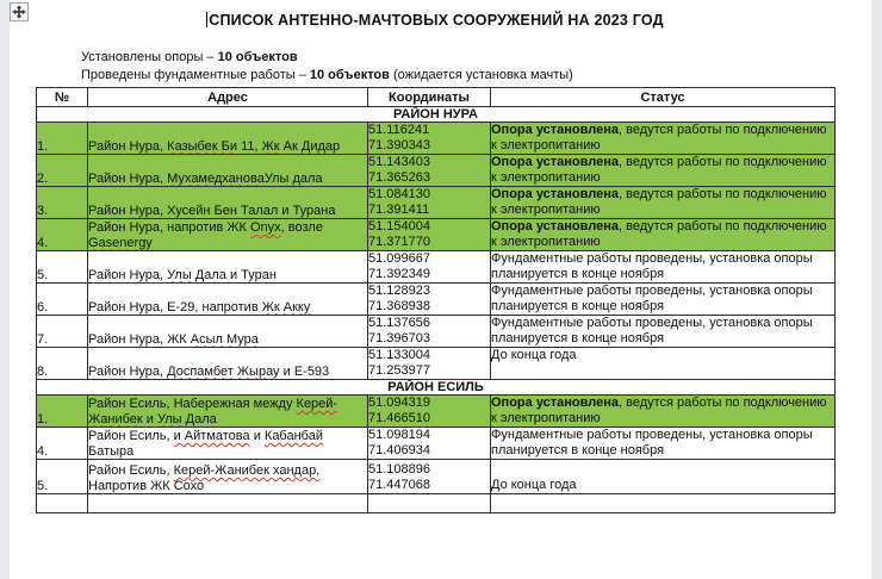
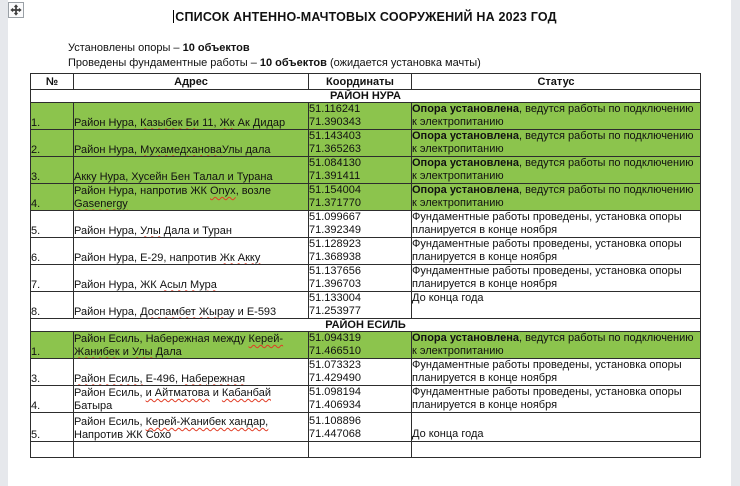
  СПИСОК АНТЕННО-МАЧТОВЫХ СООРУЖЕНИЙ НА 2023 ГОД
  Установлены опоры – 10 объектов
  Проведены фундаментные работы – 10 объектов (ожидается установка мачты)
  №	Адрес	Координаты	Статус
  РАЙОН НУРА
  1.	Район Нура, Казыбек Би 11, Жк Ак Дидар	51.11624171.390343	Опора установлена, ведутся работы по подключению к электропитанию
  2.	Район Нура, МухамедхановаУлы дала	51.14340371.365263	Опора установлена, ведутся работы по подключению к электропитанию
- 3.	Район Нура, Хусейн Бен Талал и Турана	51.08413071.391411	Опора установлена, ведутся работы по подключению к электропитанию
+ 3.	Акку Нура, Хусейн Бен Талал и Турана	51.08413071.391411	Опора установлена, ведутся работы по подключению к электропитанию
  4.	Район Нура, напротив ЖК Onyx, возле Gasenergy	51.15400471.371770	Опора установлена, ведутся работы по подключению к электропитанию
  5.	Район Нура, Улы Дала и Туран	51.09966771.392349	Фундаментные работы проведены, установка опоры планируется в конце ноября
  6.	Район Нура, Е-29, напротив Жк Акку	51.12892371.368938	Фундаментные работы проведены, установка опоры планируется в конце ноября
  7.	Район Нура, ЖК Асыл Мура	51.13765671.396703	Фундаментные работы проведены, установка опоры планируется в конце ноября
  8.	Район Нура, Доспамбет Жырау и Е-593	51.13300471.253977	До конца года
  РАЙОН ЕСИЛЬ
  1.	Район Есиль, Набережная между Керей-Жанибек и Улы Дала	51.09431971.466510	Опора установлена, ведутся работы по подключению к электропитанию
+ 3.	Район Есиль, Е-496, Набережная	51.07332371.429490	Фундаментные работы проведены, установка опоры планируется в конце ноября
  4.	Район Есиль, и Айтматова и Кабанбай Батыра	51.09819471.406934	Фундаментные работы проведены, установка опоры планируется в конце ноября
  5.	Район Есиль, Керей-Жанибек хандар, Напротив ЖК Сохо	51.10889671.447068	До конца года
